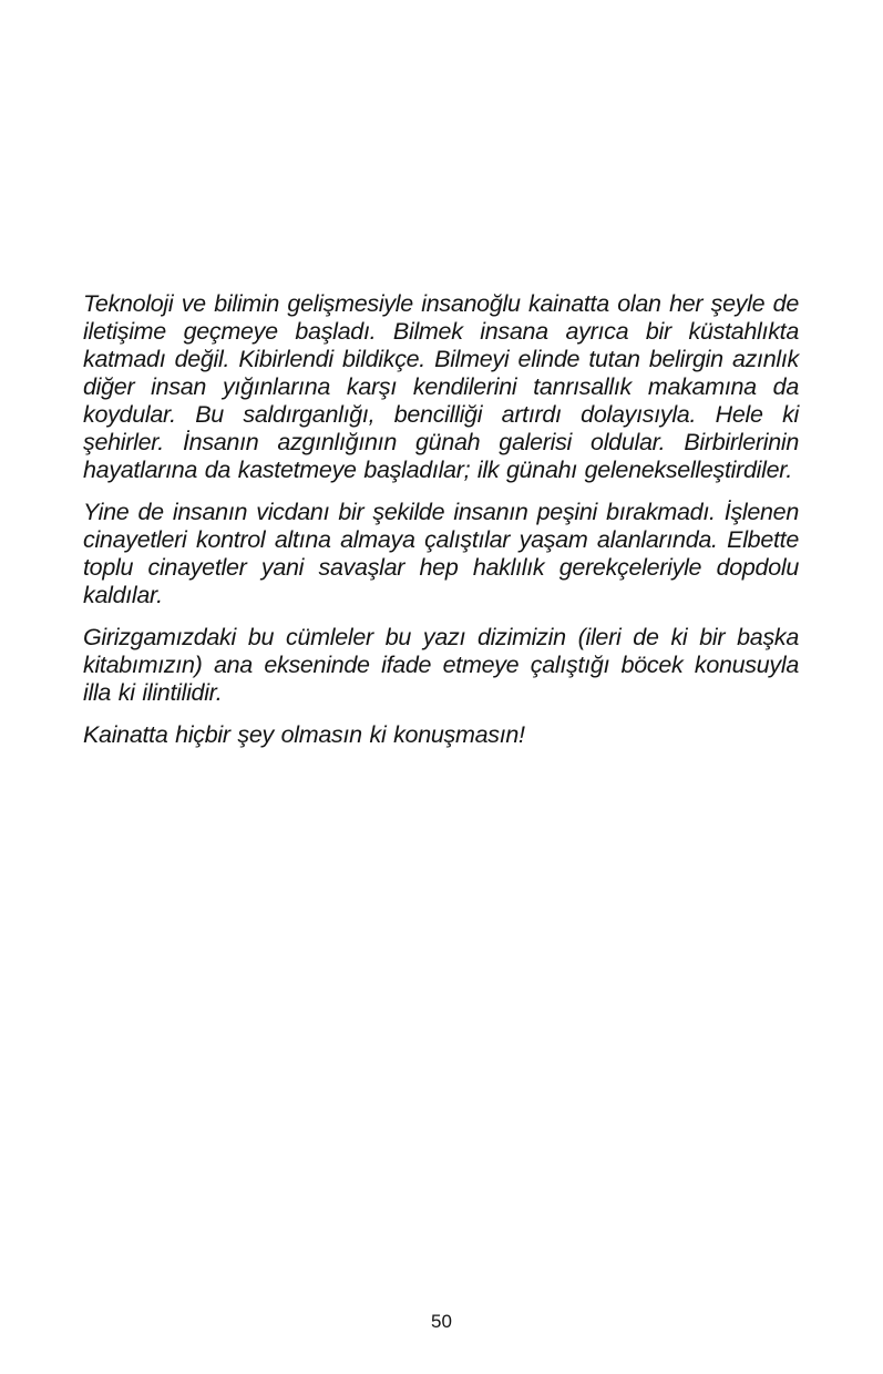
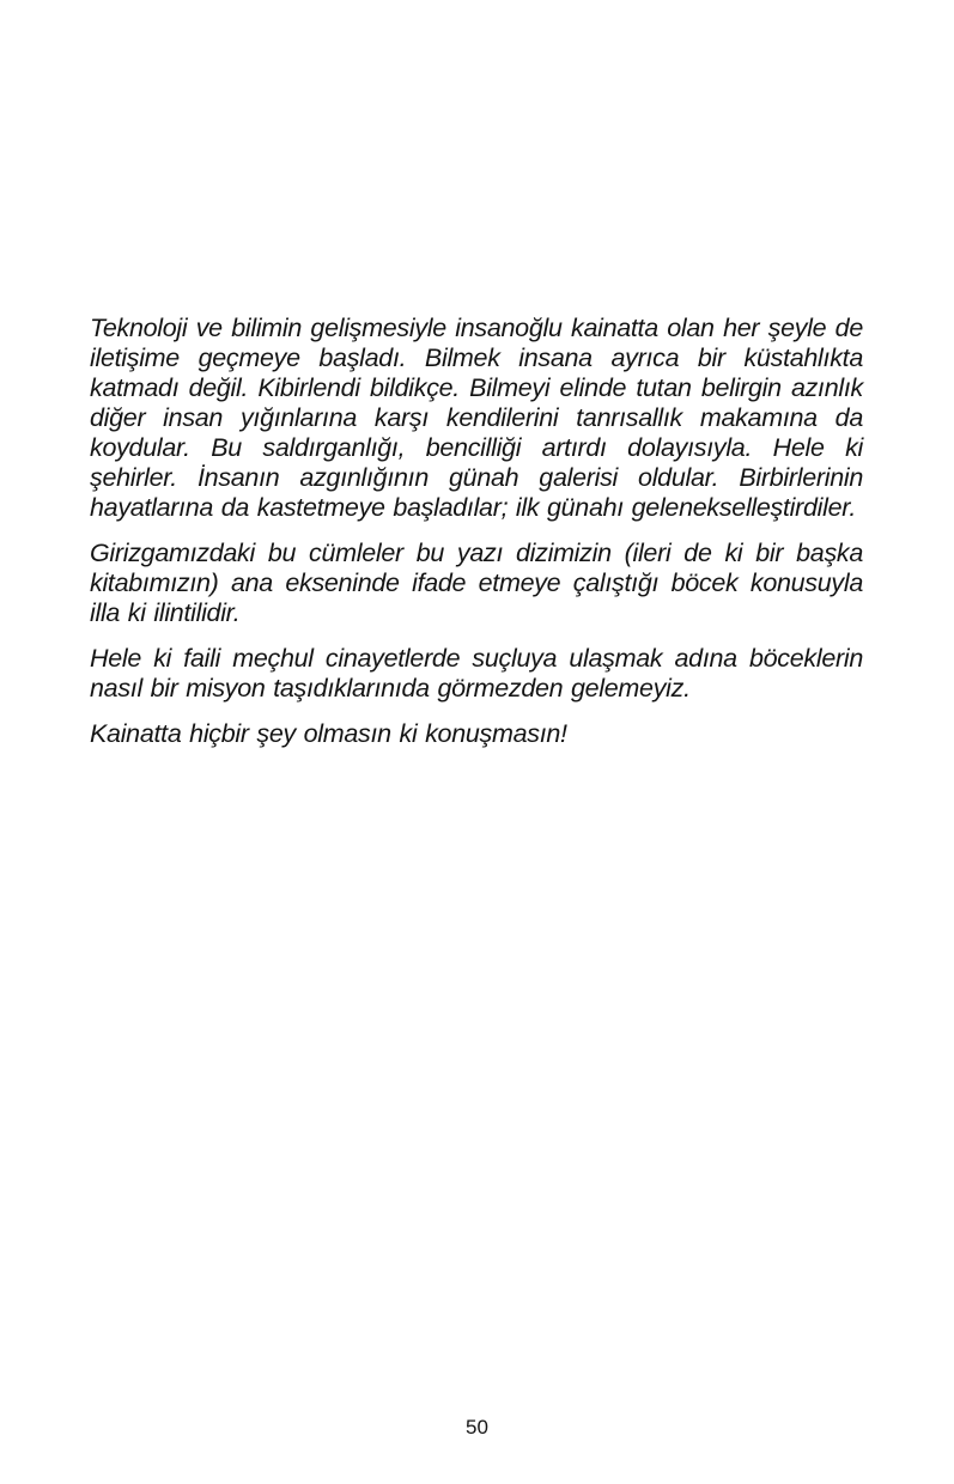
  Teknoloji ve bilimin gelişmesiyle insanoğlu kainatta olan her şeyle de iletişime geçmeye başladı. Bilmek insana ayrıca bir küstahlıkta katmadı değil. Kibirlendi bildikçe. Bilmeyi elinde tutan belirgin azınlık diğer insan yığınlarına karşı kendilerini tanrısallık makamına da koydular. Bu saldırganlığı, bencilliği artırdı dolayısıyla. Hele ki şehirler. İnsanın azgınlığının günah galerisi oldular. Birbirlerinin hayatlarına da kastetmeye başladılar; ilk günahı gelenekselleştirdiler.
- Yine de insanın vicdanı bir şekilde insanın peşini bırakmadı. İşlenen cinayetleri kontrol altına almaya çalıştılar yaşam alanlarında. Elbette toplu cinayetler yani savaşlar hep haklılık gerekçeleriyle dopdolu kaldılar.
  Girizgamızdaki bu cümleler bu yazı dizimizin (ileri de ki bir başka kitabımızın) ana ekseninde ifade etmeye çalıştığı böcek konusuyla illa ki ilintilidir.
+ Hele ki faili meçhul cinayetlerde suçluya ulaşmak adına böceklerin nasıl bir misyon taşıdıklarınıda görmezden gelemeyiz.
  Kainatta hiçbir şey olmasın ki konuşmasın!
  50
